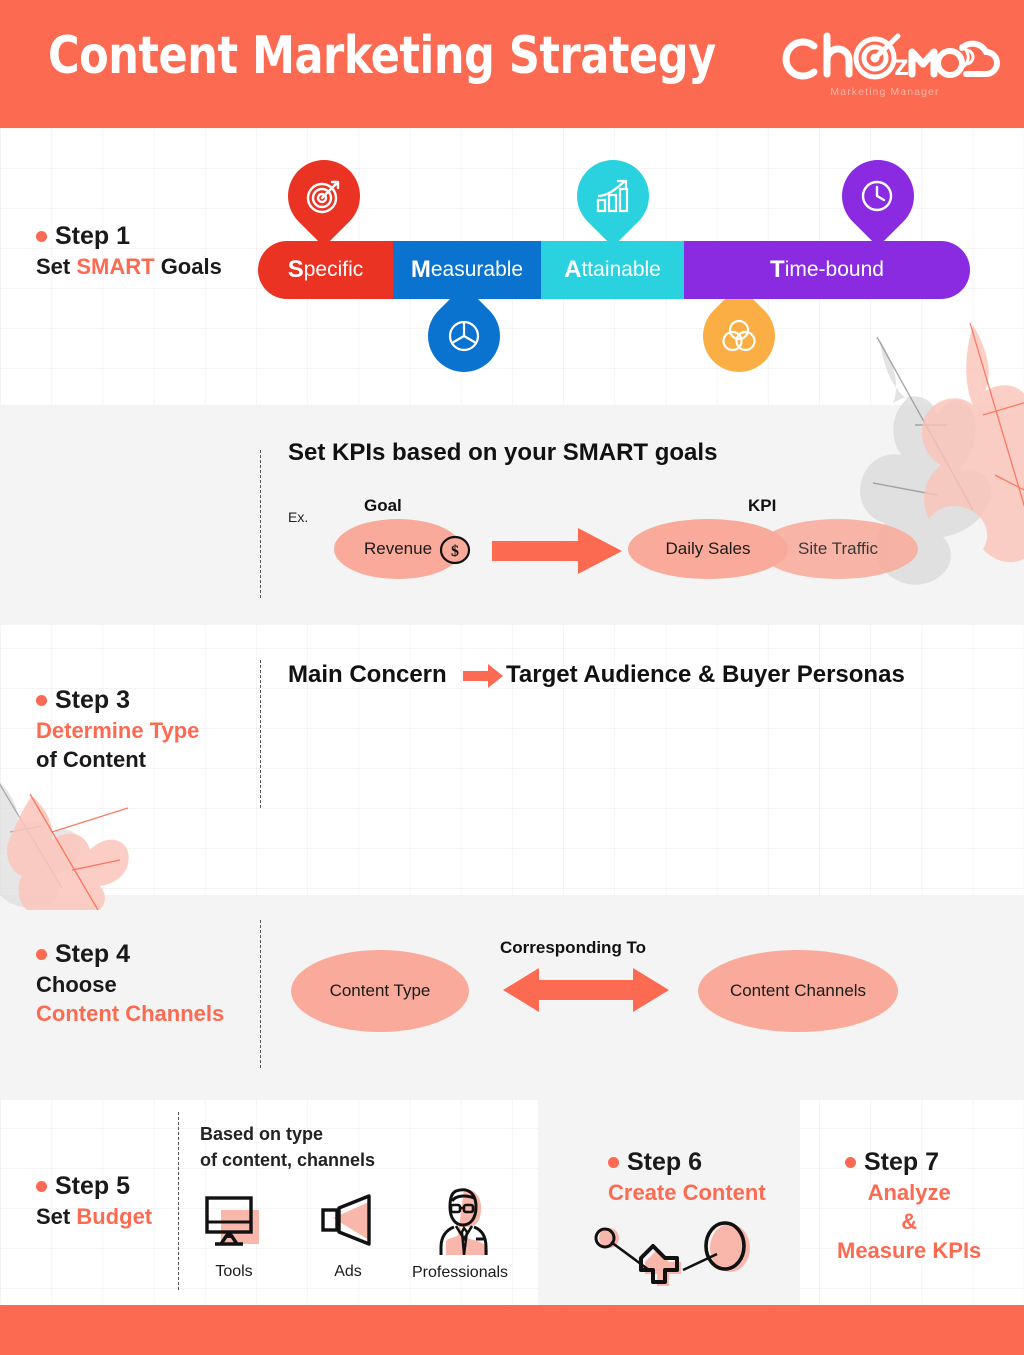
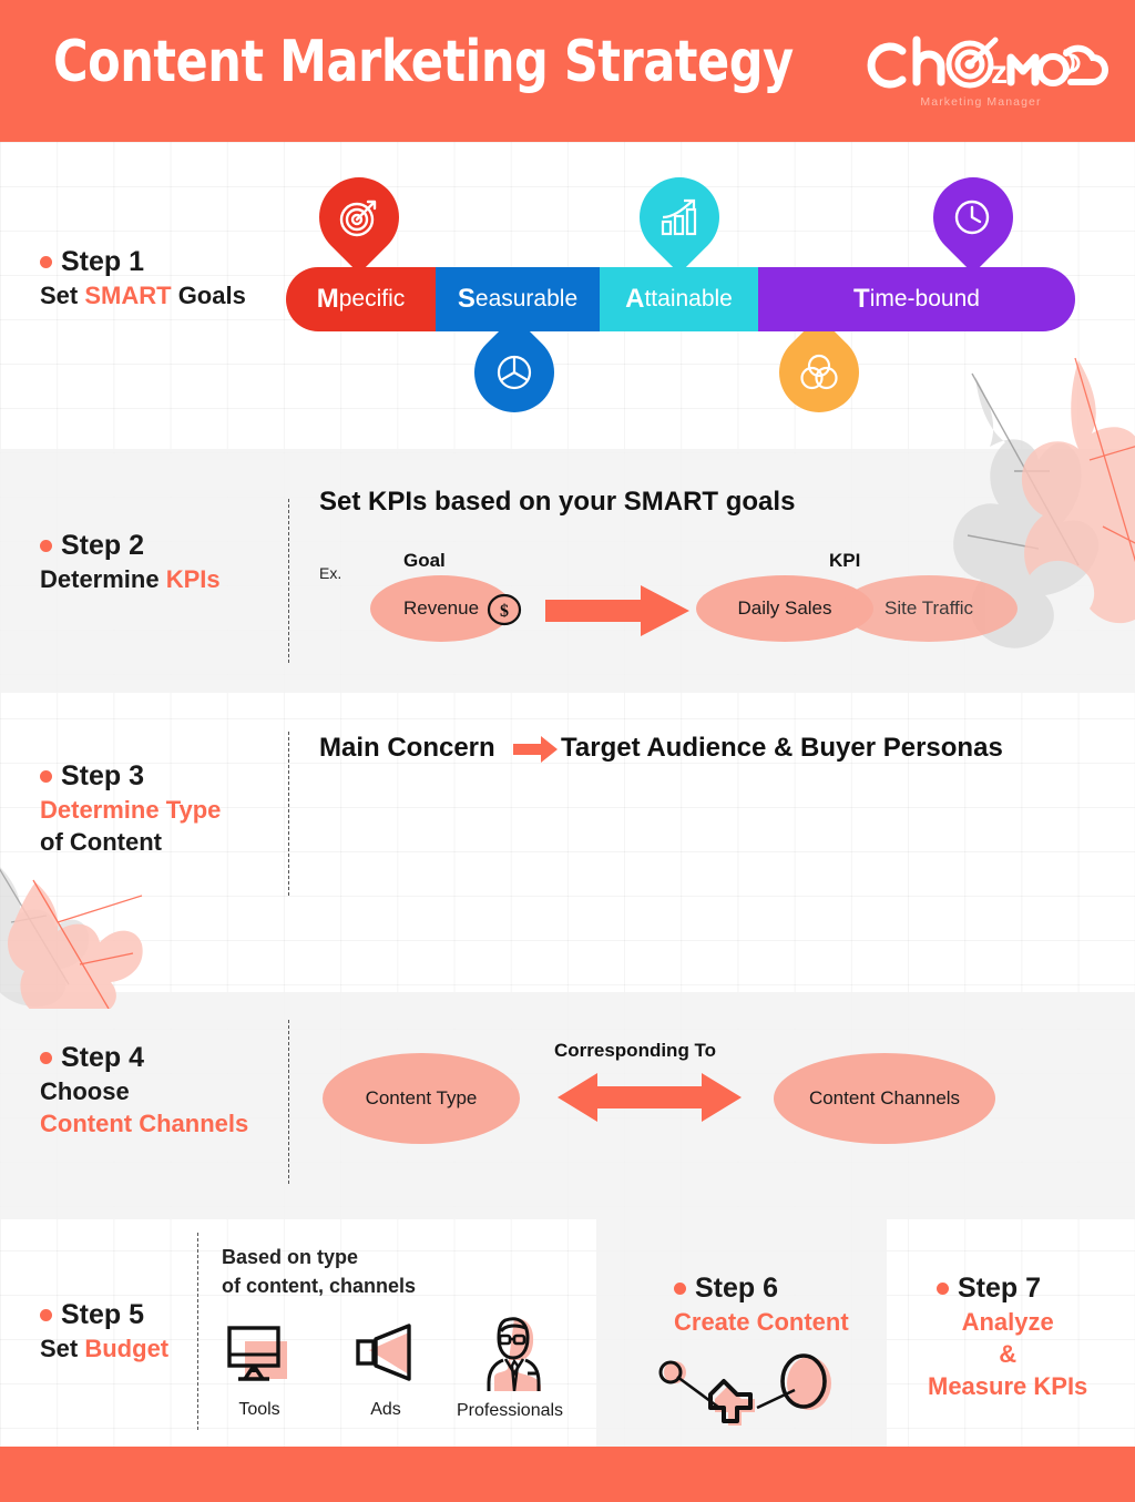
  Content Marketing Strategy
  z
  Marketing Manager
  Step 1
  Set SMART Goals
- S
+ M
  pecific
- M
+ S
  easurable
  A
  ttainable
  T
  ime-bound
+ Step 2
+ Determine KPIs
  Set KPIs based on your SMART goals
  Ex.
  Goal
  KPI
  Revenue
  $
  Daily Sales
  Site Traffic
  Step 3
  Determine Type
  of Content
  Main Concern
  Target Audience & Buyer Personas
  Step 4
  Choose
  Content Channels
  Content Type
  Corresponding To
  Content Channels
  Step 5
  Set Budget
  Based on type
  of content, channels
  Tools
  Ads
  Professionals
  Step 6
  Create Content
  Step 7
  Analyze
  &
  Measure KPIs
